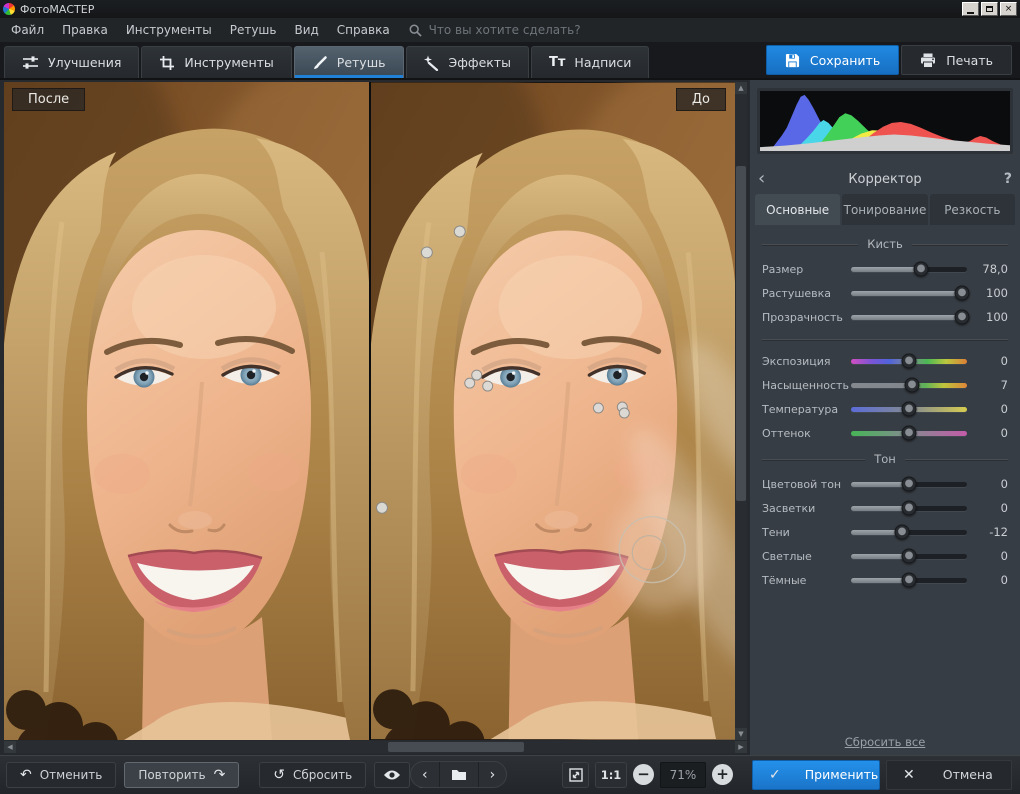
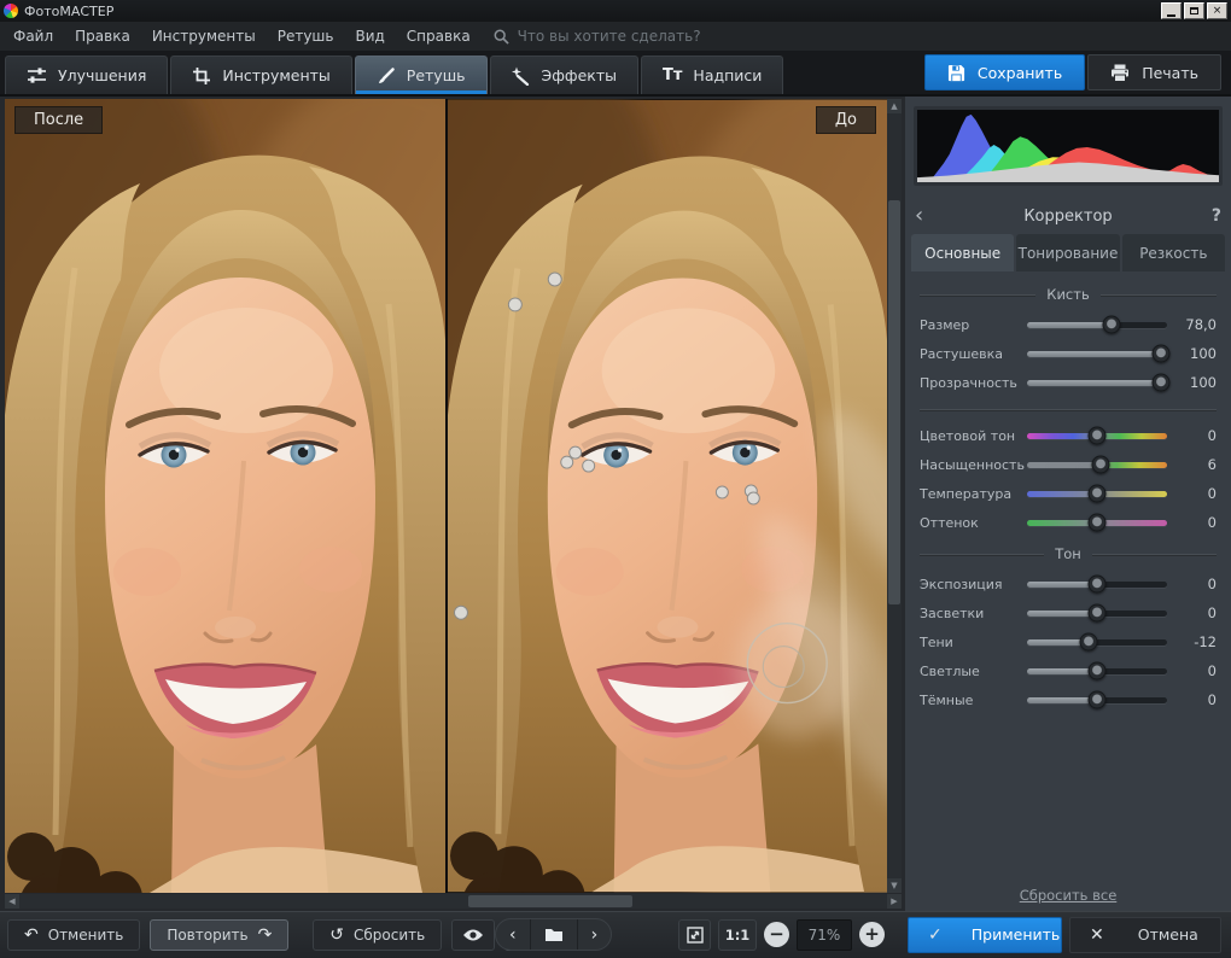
  ФотоМАСТЕР
  ×
  Файл
  Правка
  Инструменты
  Ретушь
  Вид
  Справка
  Что вы хотите сделать?
  Улучшения
  Инструменты
  Ретушь
  Эффекты
  Tт
  Надписи
  Сохранить
  Печать
  До
  После
  ▲
  ▼
  ◀
  ▶
  ‹
  Корректор
  ?
  Основные
  Тонирование
  Резкость
  Кисть
  Размер
  78,0
  Растушевка
  100
  Прозрачность
  100
- Экспозиция
+ Цветовой тон
  0
  Насыщенность
- 7
+ 6
  Температура
  0
  Оттенок
  0
  Тон
- Цветовой тон
+ Экспозиция
  0
  Засветки
  0
  Тени
  -12
  Светлые
  0
  Тёмные
  0
  Сбросить все
  ↶
  Отменить
  Повторить
  ↷
  ↺
  Сбросить
  ‹
  ›
  1:1
  −
  71%
  +
  ✓
  Применить
  ✕
  Отмена
